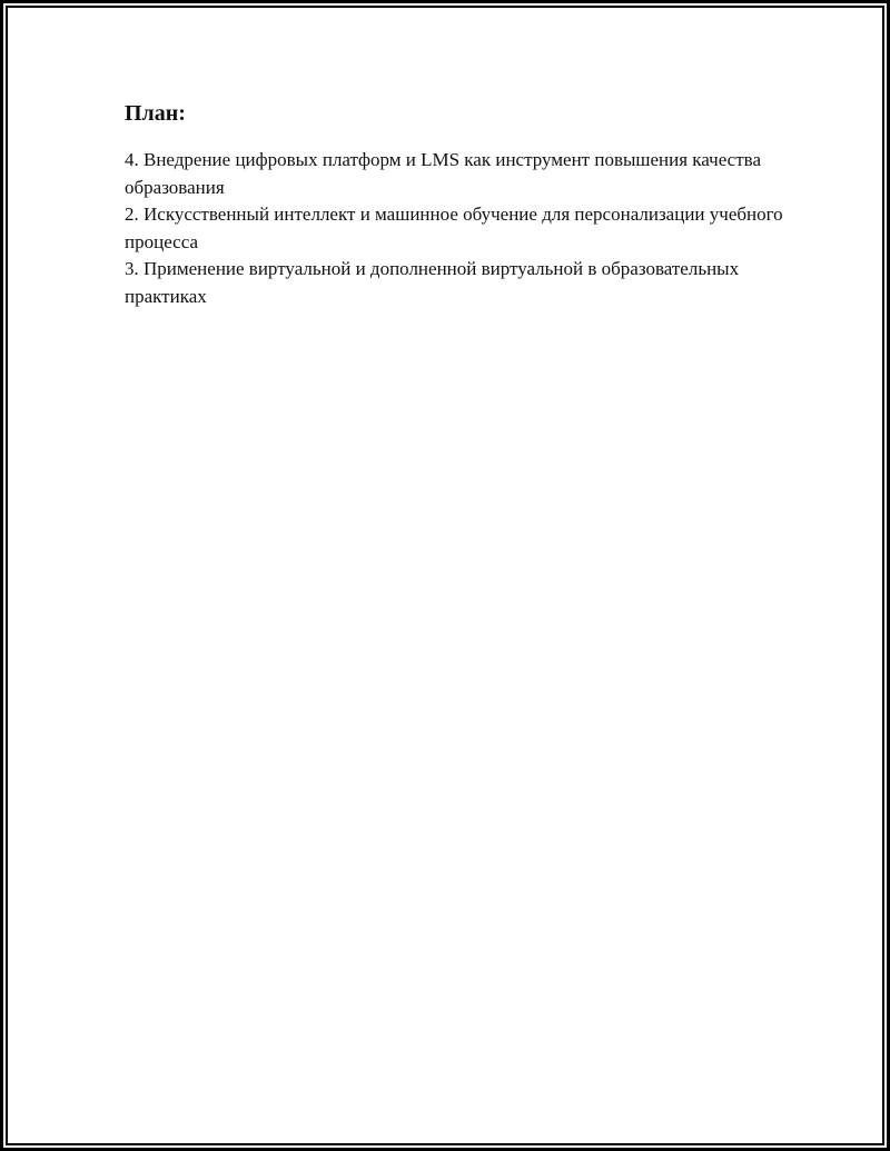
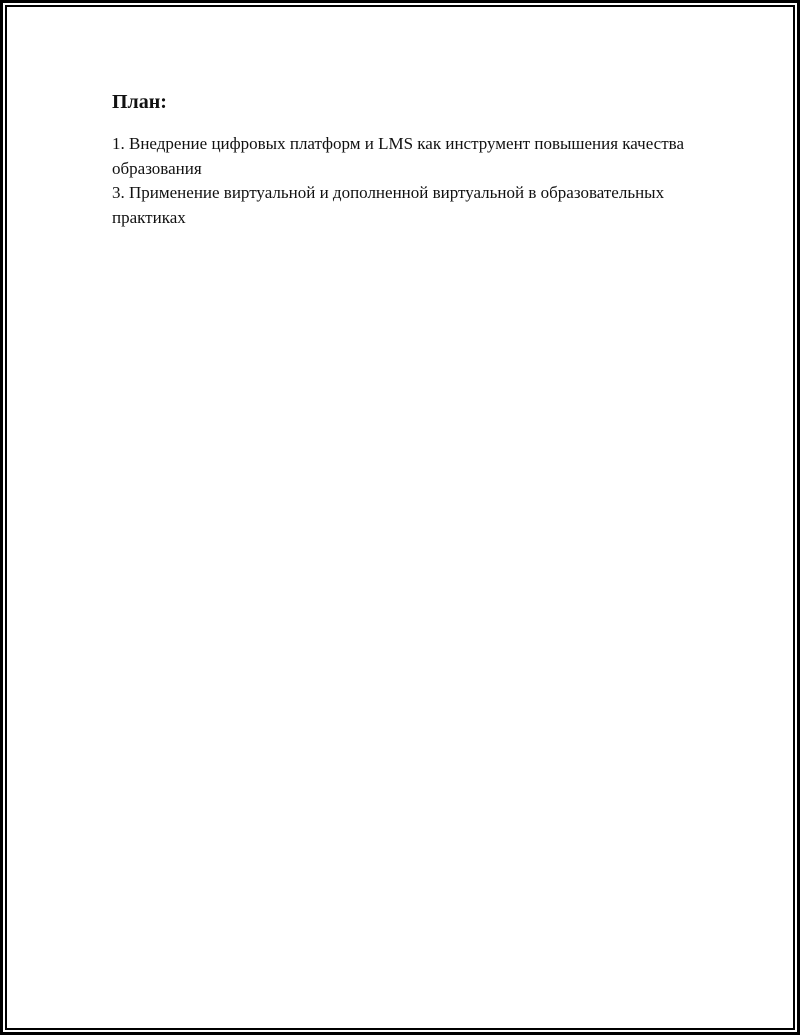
  План:
- 4. Внедрение цифровых платформ и LMS как инструмент повышения качества образования
+ 1. Внедрение цифровых платформ и LMS как инструмент повышения качества образования
- 2. Искусственный интеллект и машинное обучение для персонализации учебного процесса
  3. Применение виртуальной и дополненной виртуальной в образовательных практиках
